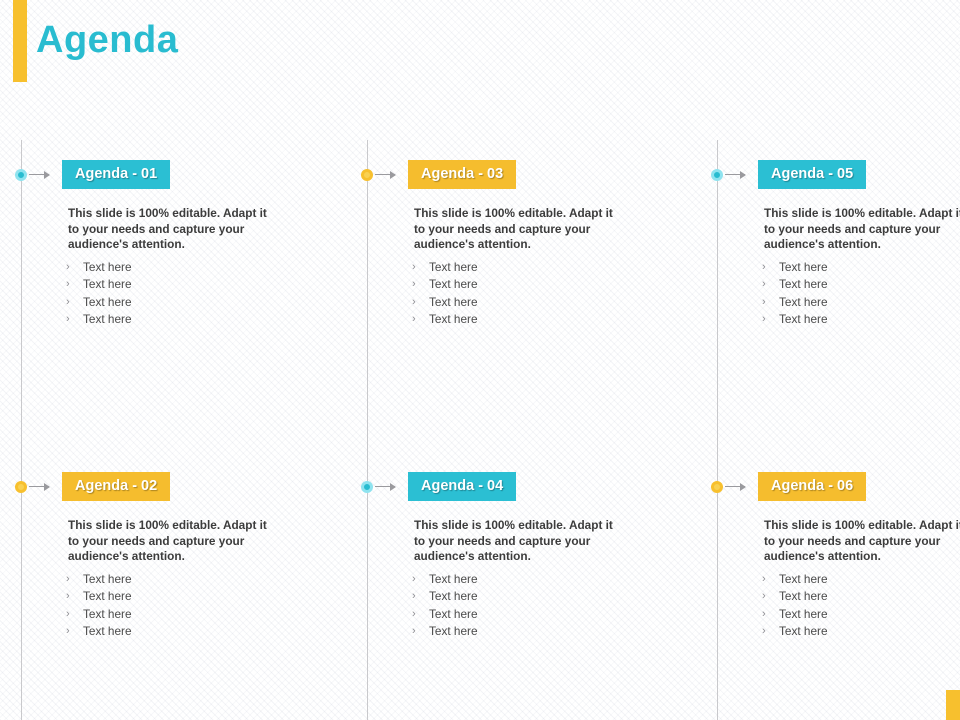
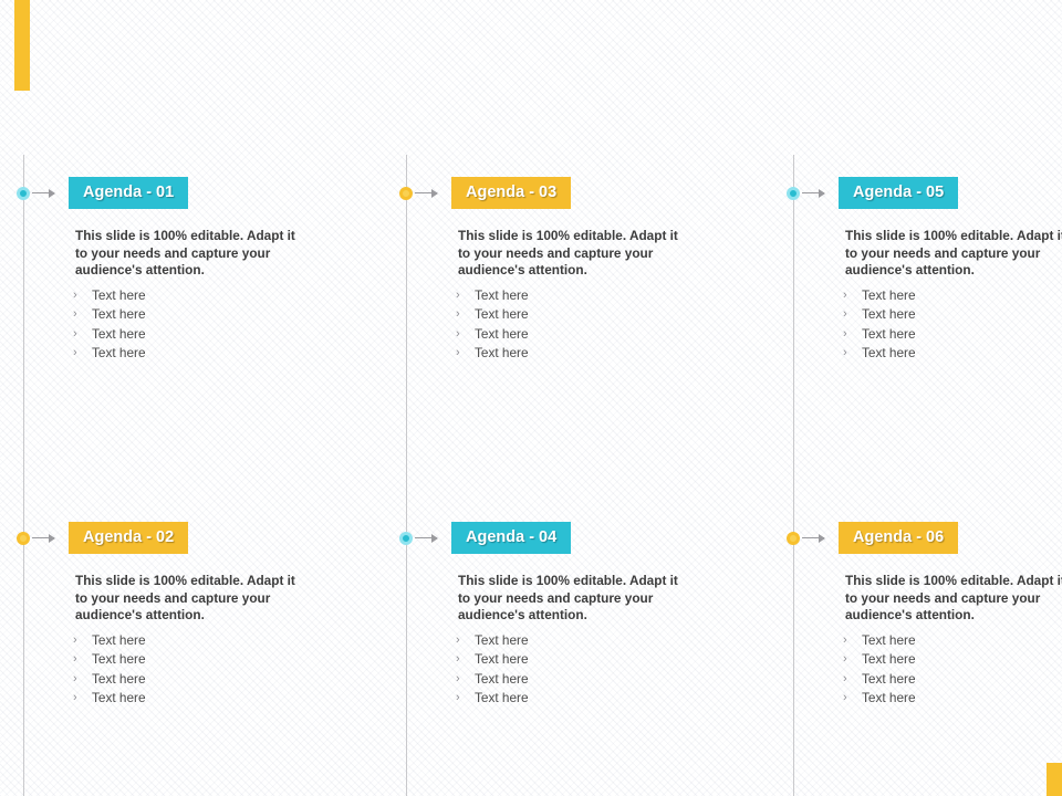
- Agenda
  Agenda - 01
  This slide is 100% editable. Adapt it to your needs and capture your audience's attention.
  ›
  Text here
  ›
  Text here
  ›
  Text here
  ›
  Text here
  Agenda - 02
  This slide is 100% editable. Adapt it to your needs and capture your audience's attention.
  ›
  Text here
  ›
  Text here
  ›
  Text here
  ›
  Text here
  Agenda - 03
  This slide is 100% editable. Adapt it to your needs and capture your audience's attention.
  ›
  Text here
  ›
  Text here
  ›
  Text here
  ›
  Text here
  Agenda - 04
  This slide is 100% editable. Adapt it to your needs and capture your audience's attention.
  ›
  Text here
  ›
  Text here
  ›
  Text here
  ›
  Text here
  Agenda - 05
  This slide is 100% editable. Adapt i to your needs and capture your audience's attention.
  ›
  Text here
  ›
  Text here
  ›
  Text here
  ›
  Text here
  Agenda - 06
  This slide is 100% editable. Adapt i to your needs and capture your audience's attention.
  ›
  Text here
  ›
  Text here
  ›
  Text here
  ›
  Text here
